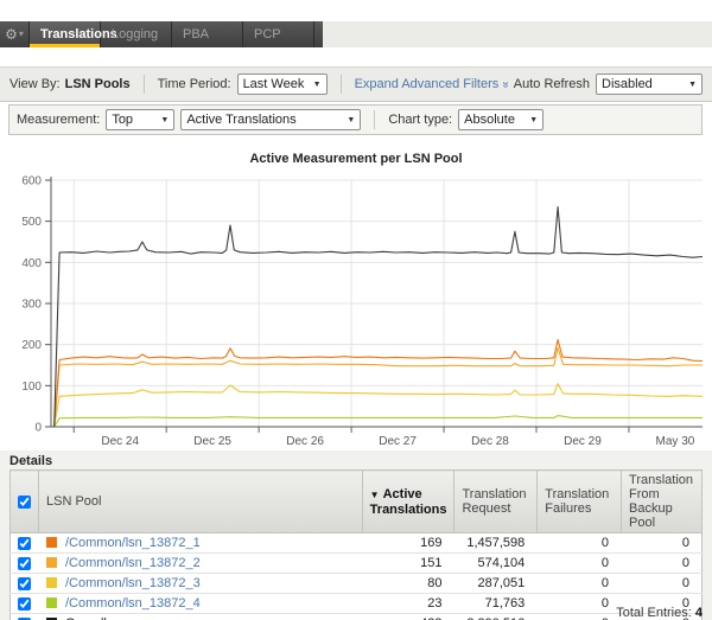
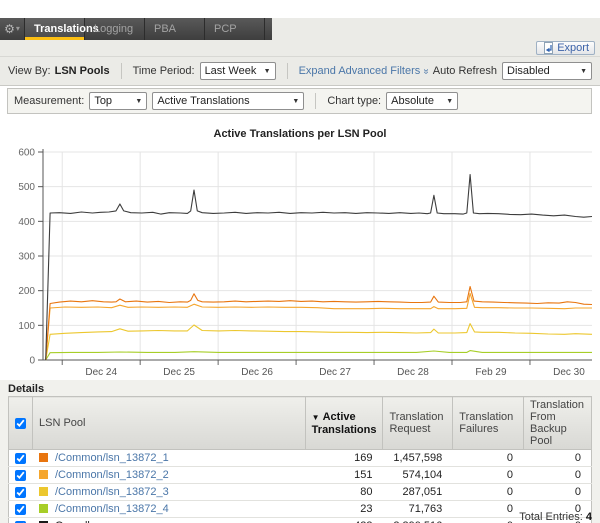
  ⚙
  ▾
  Translations
  Logging
  PBA
  PCP
+ Export
  View By:
  LSN Pools
  Time Period:
  Last Week
  Expand Advanced Filters
  Auto Refresh
  Disabled
  Measurement:
  Top
  Active Translations
  Chart type:
  Absolute
- Active Measurement per LSN Pool
+ Active Translations per LSN Pool
  0
  100
  200
  300
  400
  500
  600
  Dec 24
  Dec 25
  Dec 26
  Dec 27
  Dec 28
- Dec 29
+ Feb 29
- May 30
+ Dec 30
  Details
  	LSN Pool	▼ Active Translations	Translation Request	Translation Failures	Translation From Backup Pool
  	/Common/lsn_13872_1	169	1,457,598	0	0
  	/Common/lsn_13872_2	151	574,104	0	0
  	/Common/lsn_13872_3	80	287,051	0	0
  	/Common/lsn_13872_4	23	71,763	0	0
  Total Entries: 4
